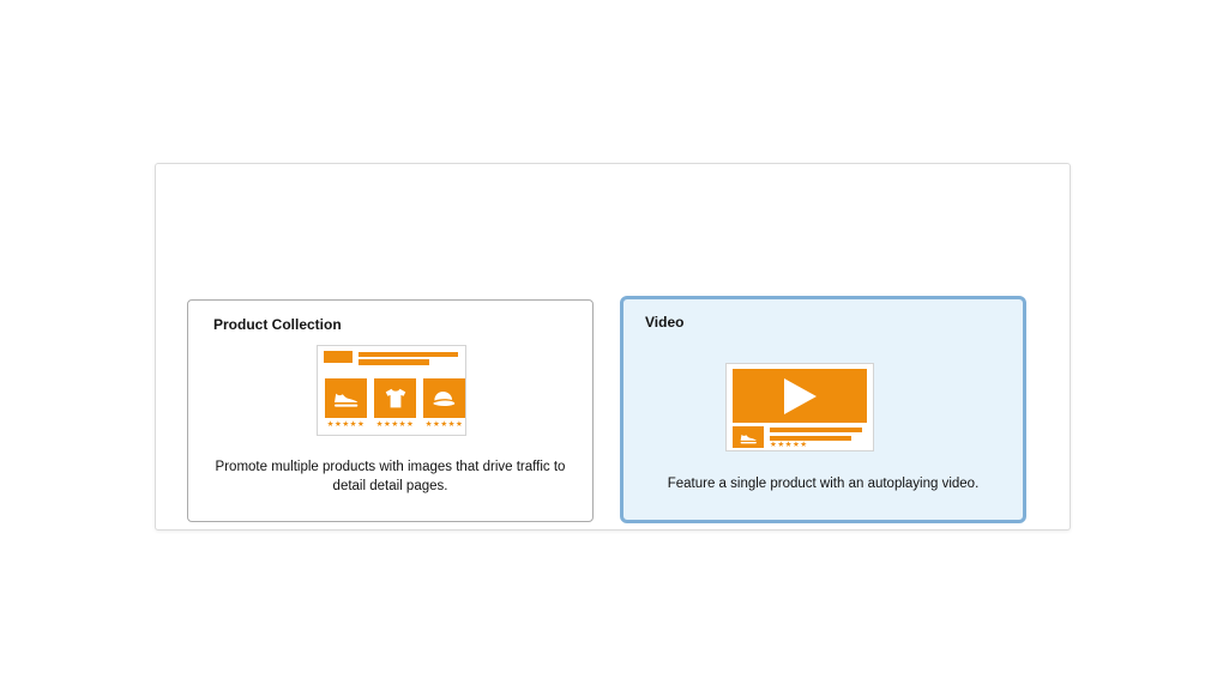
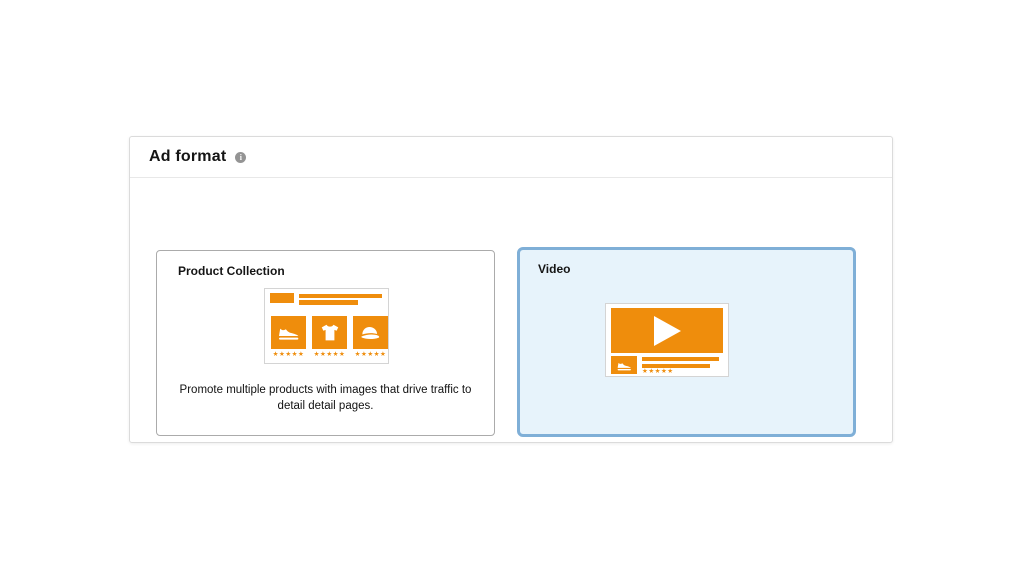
+ Ad format
+ i
  Product Collection
  Promote multiple products with images that drive traffic to detail detail pages.
  Video
- Feature a single product with an autoplaying video.
